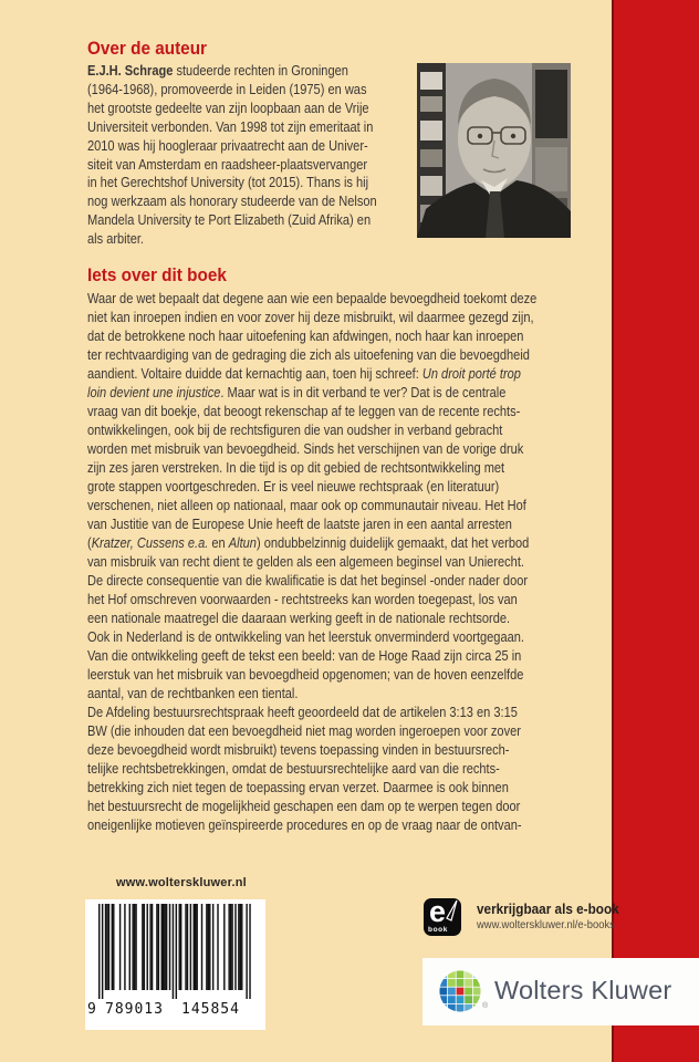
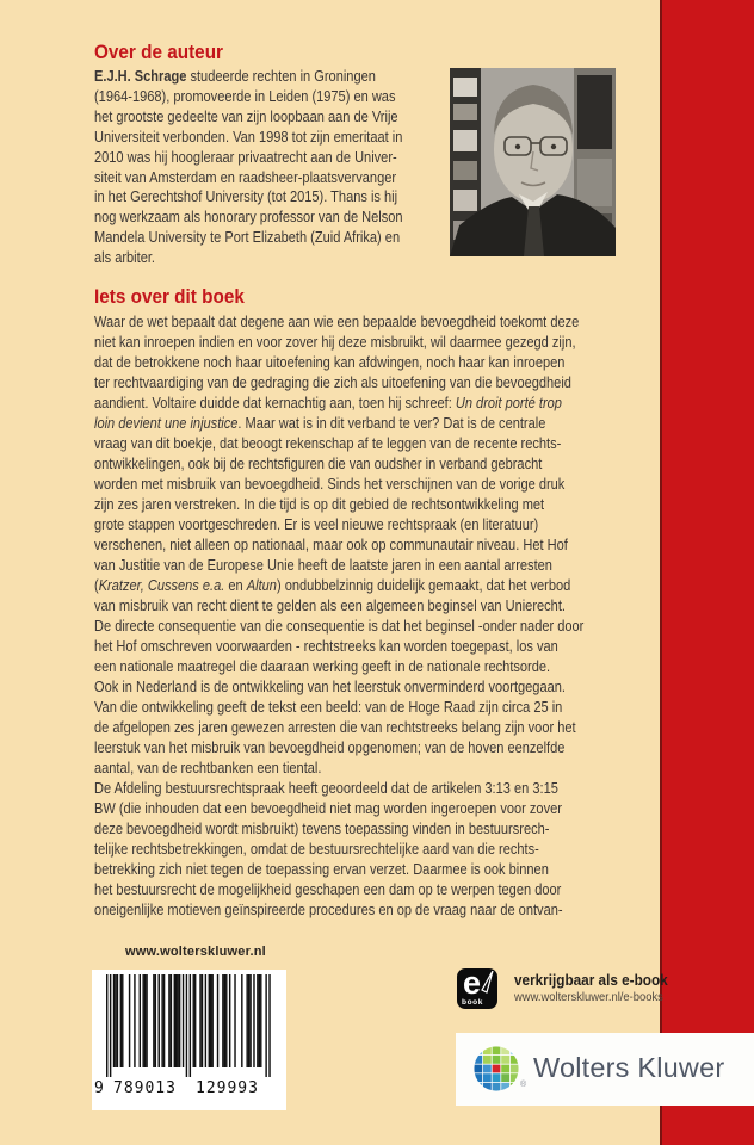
  Over de auteur
  E.J.H. Schrage studeerde rechten in Groningen
  (1964-1968), promoveerde in Leiden (1975) en was
  het grootste gedeelte van zijn loopbaan aan de Vrije
  Universiteit verbonden. Van 1998 tot zijn emeritaat in
  2010 was hij hoogleraar privaatrecht aan de Univer-
  siteit van Amsterdam en raadsheer-plaatsvervanger
  in het Gerechtshof University (tot 2015). Thans is hij
- nog werkzaam als honorary studeerde van de Nelson
+ nog werkzaam als honorary professor van de Nelson
  Mandela University te Port Elizabeth (Zuid Afrika) en
  als arbiter.
  Iets over dit boek
  Waar de wet bepaalt dat degene aan wie een bepaalde bevoegdheid toekomt deze
  niet kan inroepen indien en voor zover hij deze misbruikt, wil daarmee gezegd zijn,
  dat de betrokkene noch haar uitoefening kan afdwingen, noch haar kan inroepen
  ter rechtvaardiging van de gedraging die zich als uitoefening van die bevoegdheid
  aandient. Voltaire duidde dat kernachtig aan, toen hij schreef: Un droit porté trop
  loin devient une injustice. Maar wat is in dit verband te ver? Dat is de centrale
  vraag van dit boekje, dat beoogt rekenschap af te leggen van de recente rechts-
  ontwikkelingen, ook bij de rechtsfiguren die van oudsher in verband gebracht
  worden met misbruik van bevoegdheid. Sinds het verschijnen van de vorige druk
  zijn zes jaren verstreken. In die tijd is op dit gebied de rechtsontwikkeling met
  grote stappen voortgeschreden. Er is veel nieuwe rechtspraak (en literatuur)
  verschenen, niet alleen op nationaal, maar ook op communautair niveau. Het Hof
  van Justitie van de Europese Unie heeft de laatste jaren in een aantal arresten
  (Kratzer, Cussens e.a. en Altun) ondubbelzinnig duidelijk gemaakt, dat het verbod
  van misbruik van recht dient te gelden als een algemeen beginsel van Unierecht.
- De directe consequentie van die kwalificatie is dat het beginsel -onder nader door
+ De directe consequentie van die consequentie is dat het beginsel -onder nader door
  het Hof omschreven voorwaarden - rechtstreeks kan worden toegepast, los van
  een nationale maatregel die daaraan werking geeft in de nationale rechtsorde.
  Ook in Nederland is de ontwikkeling van het leerstuk onverminderd voortgegaan.
  Van die ontwikkeling geeft de tekst een beeld: van de Hoge Raad zijn circa 25 in
+ de afgelopen zes jaren gewezen arresten die van rechtstreeks belang zijn voor het
  leerstuk van het misbruik van bevoegdheid opgenomen; van de hoven eenzelfde
  aantal, van de rechtbanken een tiental.
  De Afdeling bestuursrechtspraak heeft geoordeeld dat de artikelen 3:13 en 3:15
  BW (die inhouden dat een bevoegdheid niet mag worden ingeroepen voor zover
  deze bevoegdheid wordt misbruikt) tevens toepassing vinden in bestuursrech-
  telijke rechtsbetrekkingen, omdat de bestuursrechtelijke aard van die rechts-
  betrekking zich niet tegen de toepassing ervan verzet. Daarmee is ook binnen
  het bestuursrecht de mogelijkheid geschapen een dam op te werpen tegen door
  oneigenlijke motieven geïnspireerde procedures en op de vraag naar de ontvan-
  www.wolterskluwer.nl
  9
  789013
- 145854
+ 129993
  e
  verkrijgbaar als e-book
  www.wolterskluwer.nl/e-books
  Wolters Kluwer
